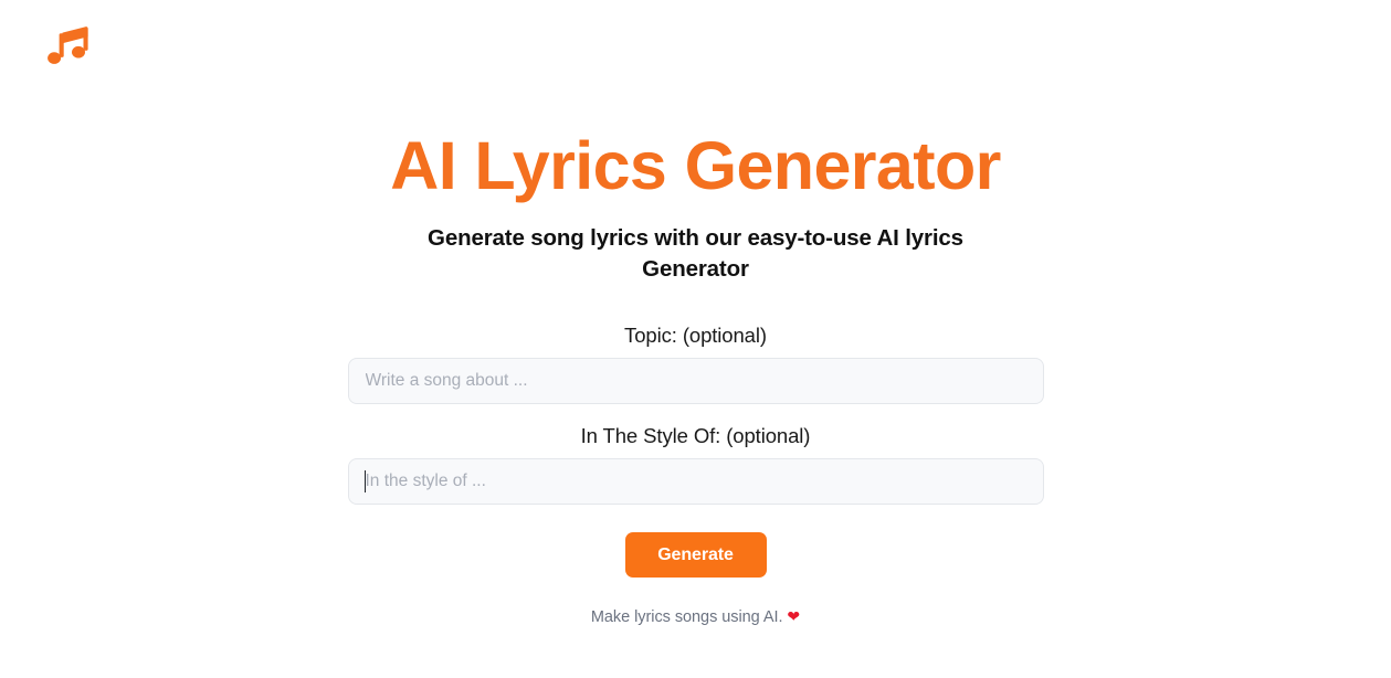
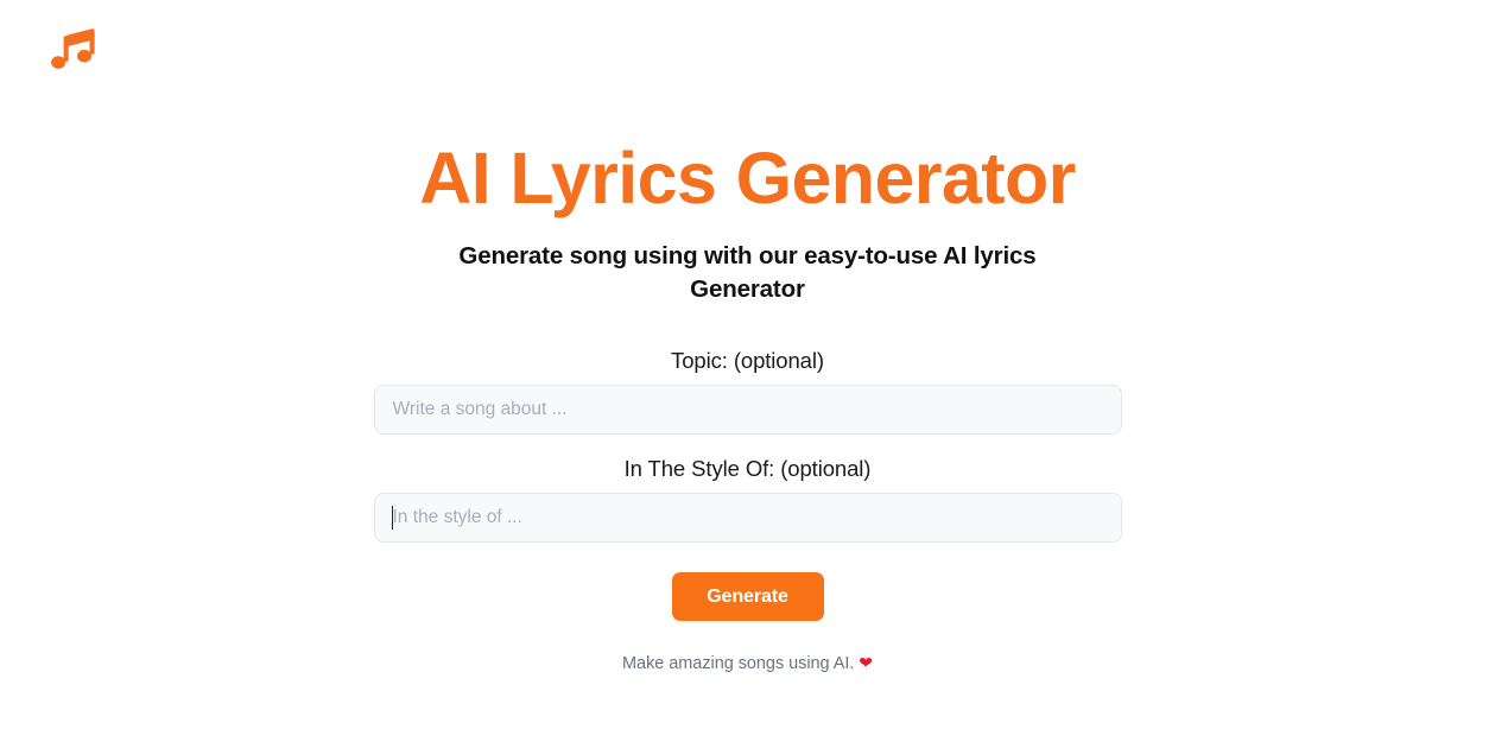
  AI Lyrics Generator
- Generate song lyrics with our easy-to-use AI lyrics Generator
+ Generate song using with our easy-to-use AI lyrics Generator
  Topic: (optional)
  Write a song about ...
  In The Style Of: (optional)
  In the style of ...
  Generate
- Make lyrics songs using AI. ❤
+ Make amazing songs using AI. ❤
